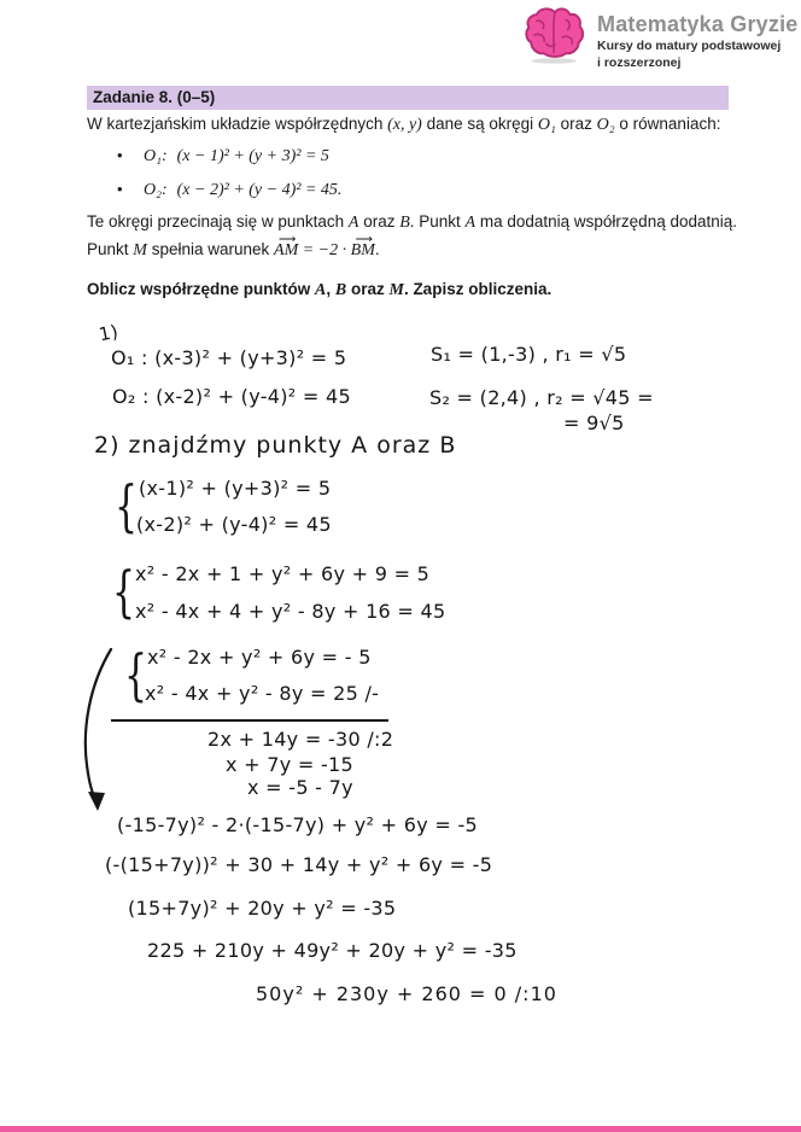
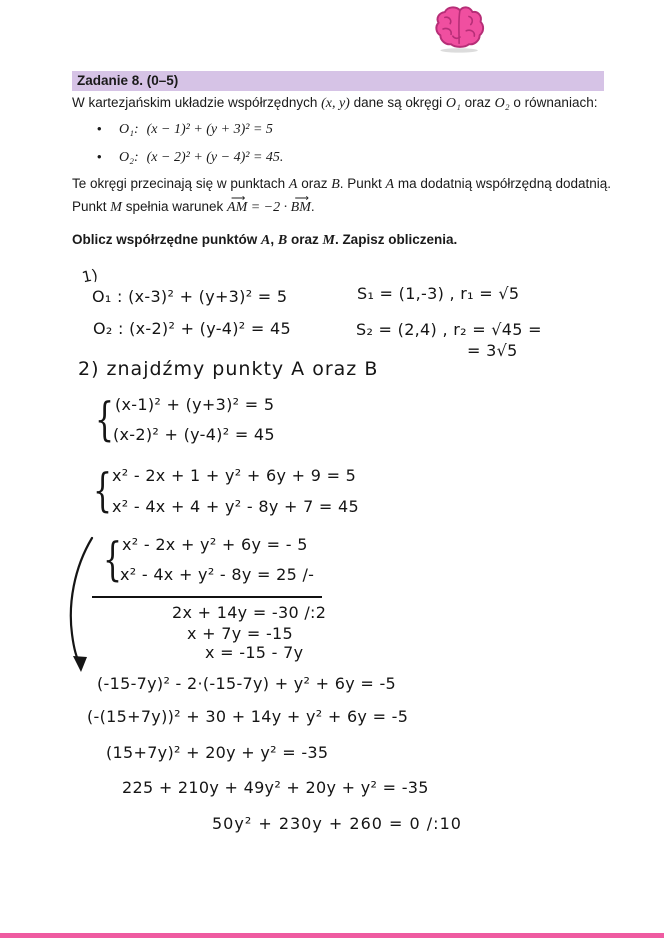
- Matematyka Gryzie
- Kursy do matury podstawowej
- i rozszerzonej
  Zadanie 8. (0–5)
  W kartezjańskim układzie współrzędnych (x, y) dane są okręgi O₁ oraz O₂ o równaniach:
  • O₁: (x − 1)² + (y + 3)² = 5
  • O₂: (x − 2)² + (y − 4)² = 45.
  Te okręgi przecinają się w punktach A oraz B. Punkt A ma dodatnią współrzędną dodatnią. Punkt M spełnia warunek AM = −2 · BM.
  Oblicz współrzędne punktów A, B oraz M. Zapisz obliczenia.
  O₁ : (x-3)² + (y+3)² = 5
  S₁ = (1,-3) , r₁ = √5
  O₂ : (x-2)² + (y-4)² = 45
  S₂ = (2,4) , r₂ = √45 =
- = 9√5
+ = 3√5
  2) znajdźmy punkty A oraz B
  {
  (x-1)² + (y+3)² = 5
  (x-2)² + (y-4)² = 45
  {
  x² - 2x + 1 + y² + 6y + 9 = 5
- x² - 4x + 4 + y² - 8y + 16 = 45
+ x² - 4x + 4 + y² - 8y + 7 = 45
  {
  x² - 2x + y² + 6y = - 5
  x² - 4x + y² - 8y = 25 /-
  2x + 14y = -30 /:2
  x + 7y = -15
- x = -5 - 7y
+ x = -15 - 7y
  (-15-7y)² - 2·(-15-7y) + y² + 6y = -5
  (-(15+7y))² + 30 + 14y + y² + 6y = -5
  (15+7y)² + 20y + y² = -35
  225 + 210y + 49y² + 20y + y² = -35
  50y² + 230y + 260 = 0 /:10
